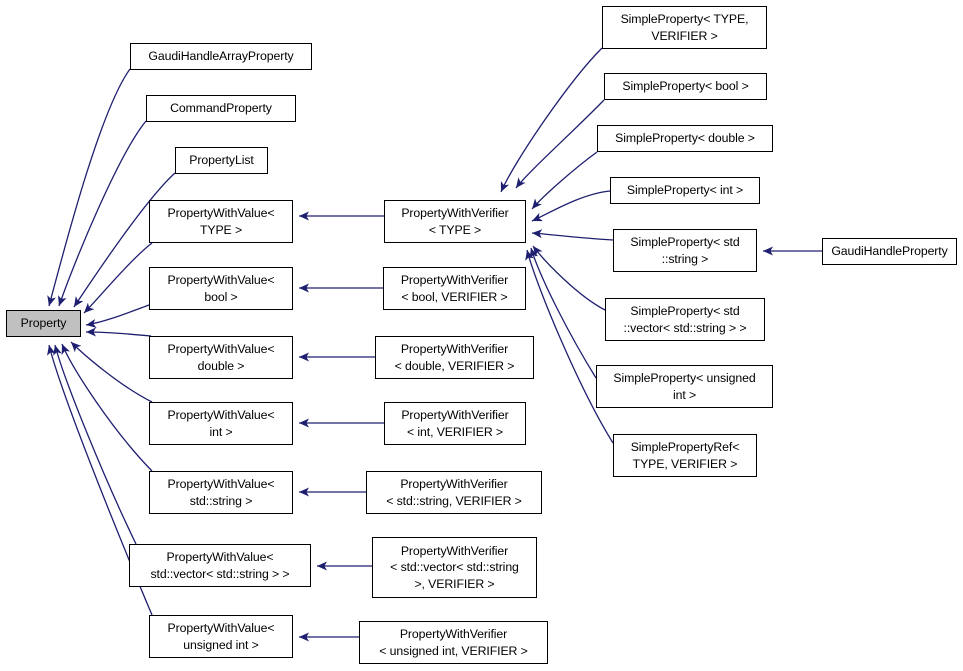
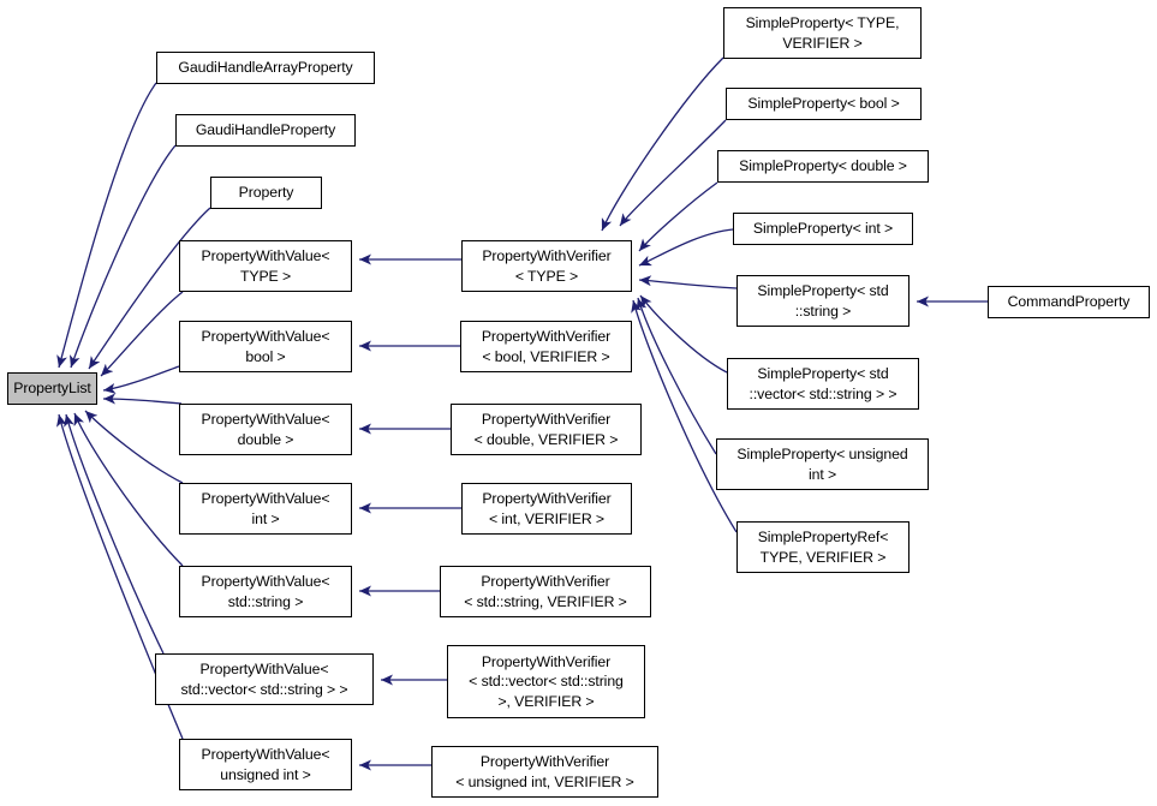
- Property
+ PropertyList
  GaudiHandleArrayProperty
- CommandProperty
+ GaudiHandleProperty
- PropertyList
+ Property
  PropertyWithValue<
  TYPE >
  PropertyWithValue<
  bool >
  PropertyWithValue<
  double >
  PropertyWithValue<
  int >
  PropertyWithValue<
  std::string >
  PropertyWithValue<
  std::vector< std::string > >
  PropertyWithValue<
  unsigned int >
  PropertyWithVerifier
  < TYPE >
  PropertyWithVerifier
  < bool, VERIFIER >
  PropertyWithVerifier
  < double, VERIFIER >
  PropertyWithVerifier
  < int, VERIFIER >
  PropertyWithVerifier
  < std::string, VERIFIER >
  PropertyWithVerifier
  < std::vector< std::string
  >, VERIFIER >
  PropertyWithVerifier
  < unsigned int, VERIFIER >
  SimpleProperty< TYPE,
  VERIFIER >
  SimpleProperty< bool >
  SimpleProperty< double >
  SimpleProperty< int >
  SimpleProperty< std
  ::string >
  SimpleProperty< std
  ::vector< std::string > >
  SimpleProperty< unsigned
  int >
  SimplePropertyRef<
  TYPE, VERIFIER >
- GaudiHandleProperty
+ CommandProperty
